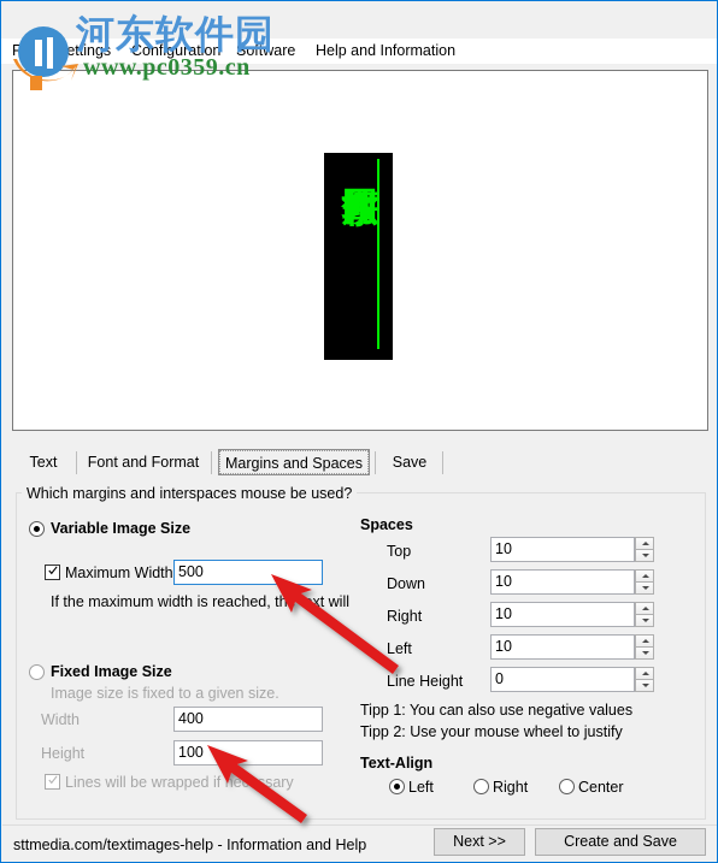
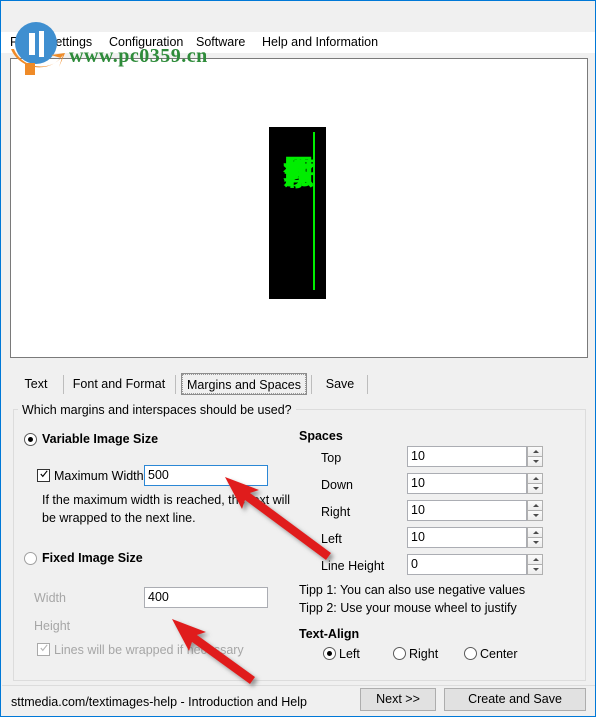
  ettings
  Configuration
  Software
  Help and Information
  Text
  Font and Format
  Margins and Spaces
  Save
- Which margins and interspaces mouse be used?
+ Which margins and interspaces should be used?
  Variable Image Size
  Maximum Width
  500
  If the maximum width is reached, thxt will
+ be wrapped to the next line.
  Fixed Image Size
- Image size is fixed to a given size.
  Width
  400
  Height
- 100
  Lines will be wrapped if nesary
  Spaces
  Top
  10
  Down
  10
  Right
  10
  Left
  10
  Line Height
  0
  Tipp 1: You can also use negative values
  Tipp 2: Use your mouse wheel to justify
  Text-Align
  Left
  Right
  Center
- sttmedia.com/textimages-help - Information and Help
+ sttmedia.com/textimages-help - Introduction and Help
  Next >>
  Create and Save
- 河东软件园
  www.pc0359.cn
